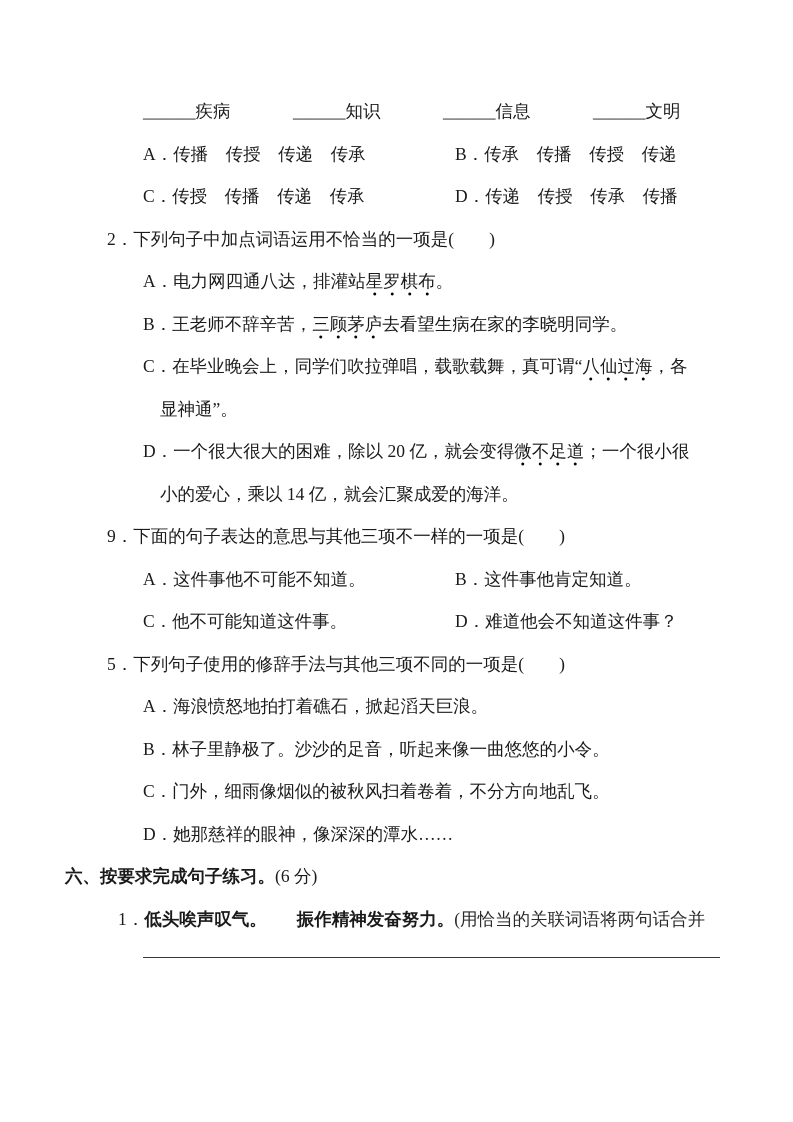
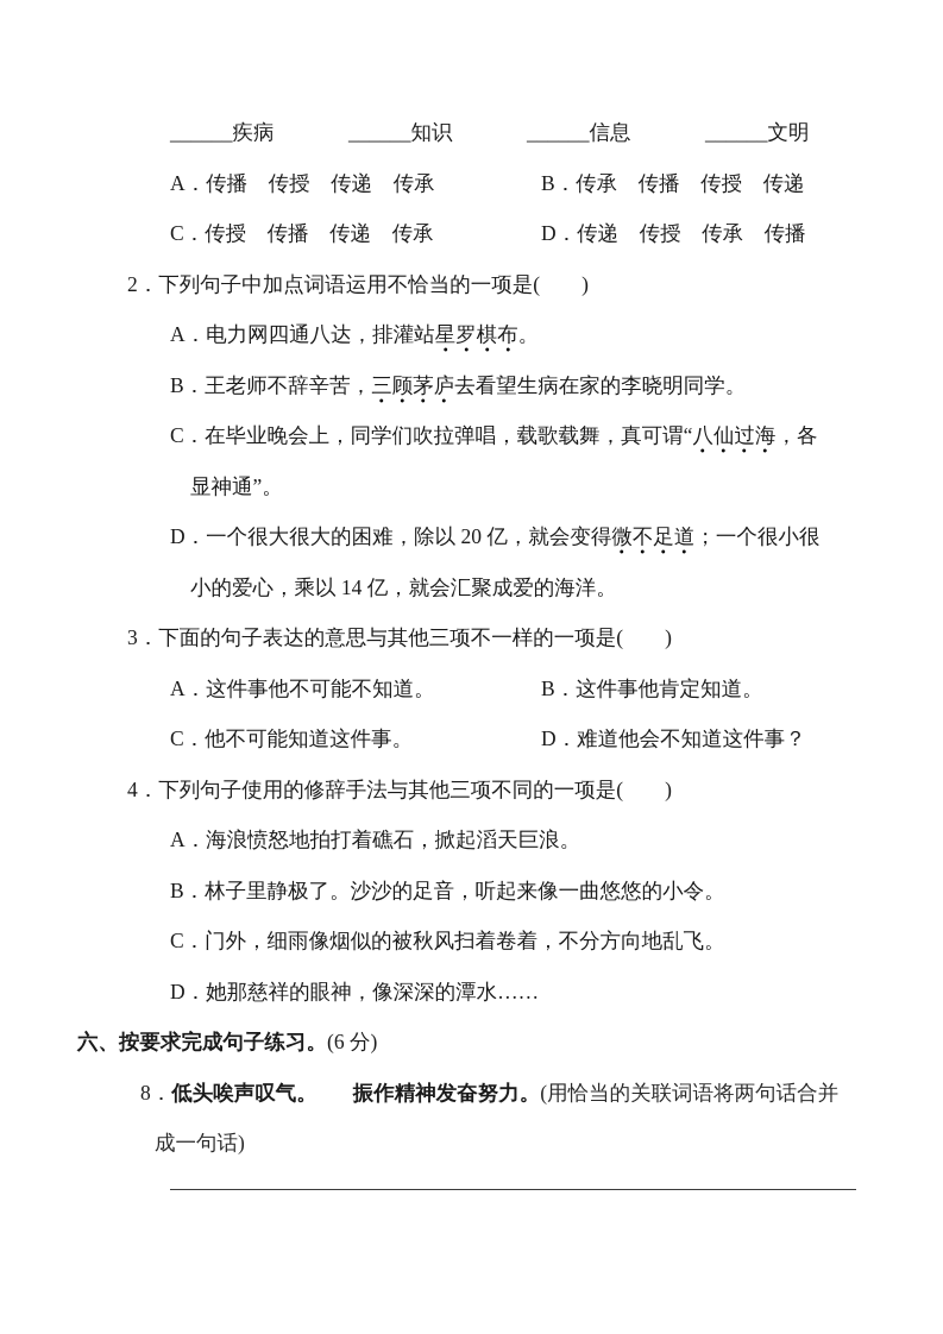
  ______疾病 ______知识 ______信息 ______文明
  A．传播 传授 传递 传承 B．传承 传播 传授 传递
  C．传授 传播 传递 传承 D．传递 传授 传承 传播
  2．下列句子中加点词语运用不恰当的一项是( )
  A．电力网四通八达，排灌站星罗棋布。
  B．王老师不辞辛苦，三顾茅庐去看望生病在家的李晓明同学。
  C．在毕业晚会上，同学们吹拉弹唱，载歌载舞，真可谓“八仙过海，各
  显神通”。
  D．一个很大很大的困难，除以 20 亿，就会变得微不足道；一个很小很
  小的爱心，乘以 14 亿，就会汇聚成爱的海洋。
- 9．下面的句子表达的意思与其他三项不一样的一项是( )
+ 3．下面的句子表达的意思与其他三项不一样的一项是( )
  A．这件事他不可能不知道。 B．这件事他肯定知道。
  C．他不可能知道这件事。 D．难道他会不知道这件事？
- 5．下列句子使用的修辞手法与其他三项不同的一项是( )
+ 4．下列句子使用的修辞手法与其他三项不同的一项是( )
  A．海浪愤怒地拍打着礁石，掀起滔天巨浪。
  B．林子里静极了。沙沙的足音，听起来像一曲悠悠的小令。
  C．门外，细雨像烟似的被秋风扫着卷着，不分方向地乱飞。
  D．她那慈祥的眼神，像深深的潭水……
  六、按要求完成句子练习。(6 分)
- 1．低头唉声叹气。 振作精神发奋努力。(用恰当的关联词语将两句话合并
+ 8．低头唉声叹气。 振作精神发奋努力。(用恰当的关联词语将两句话合并
+ 成一句话)
